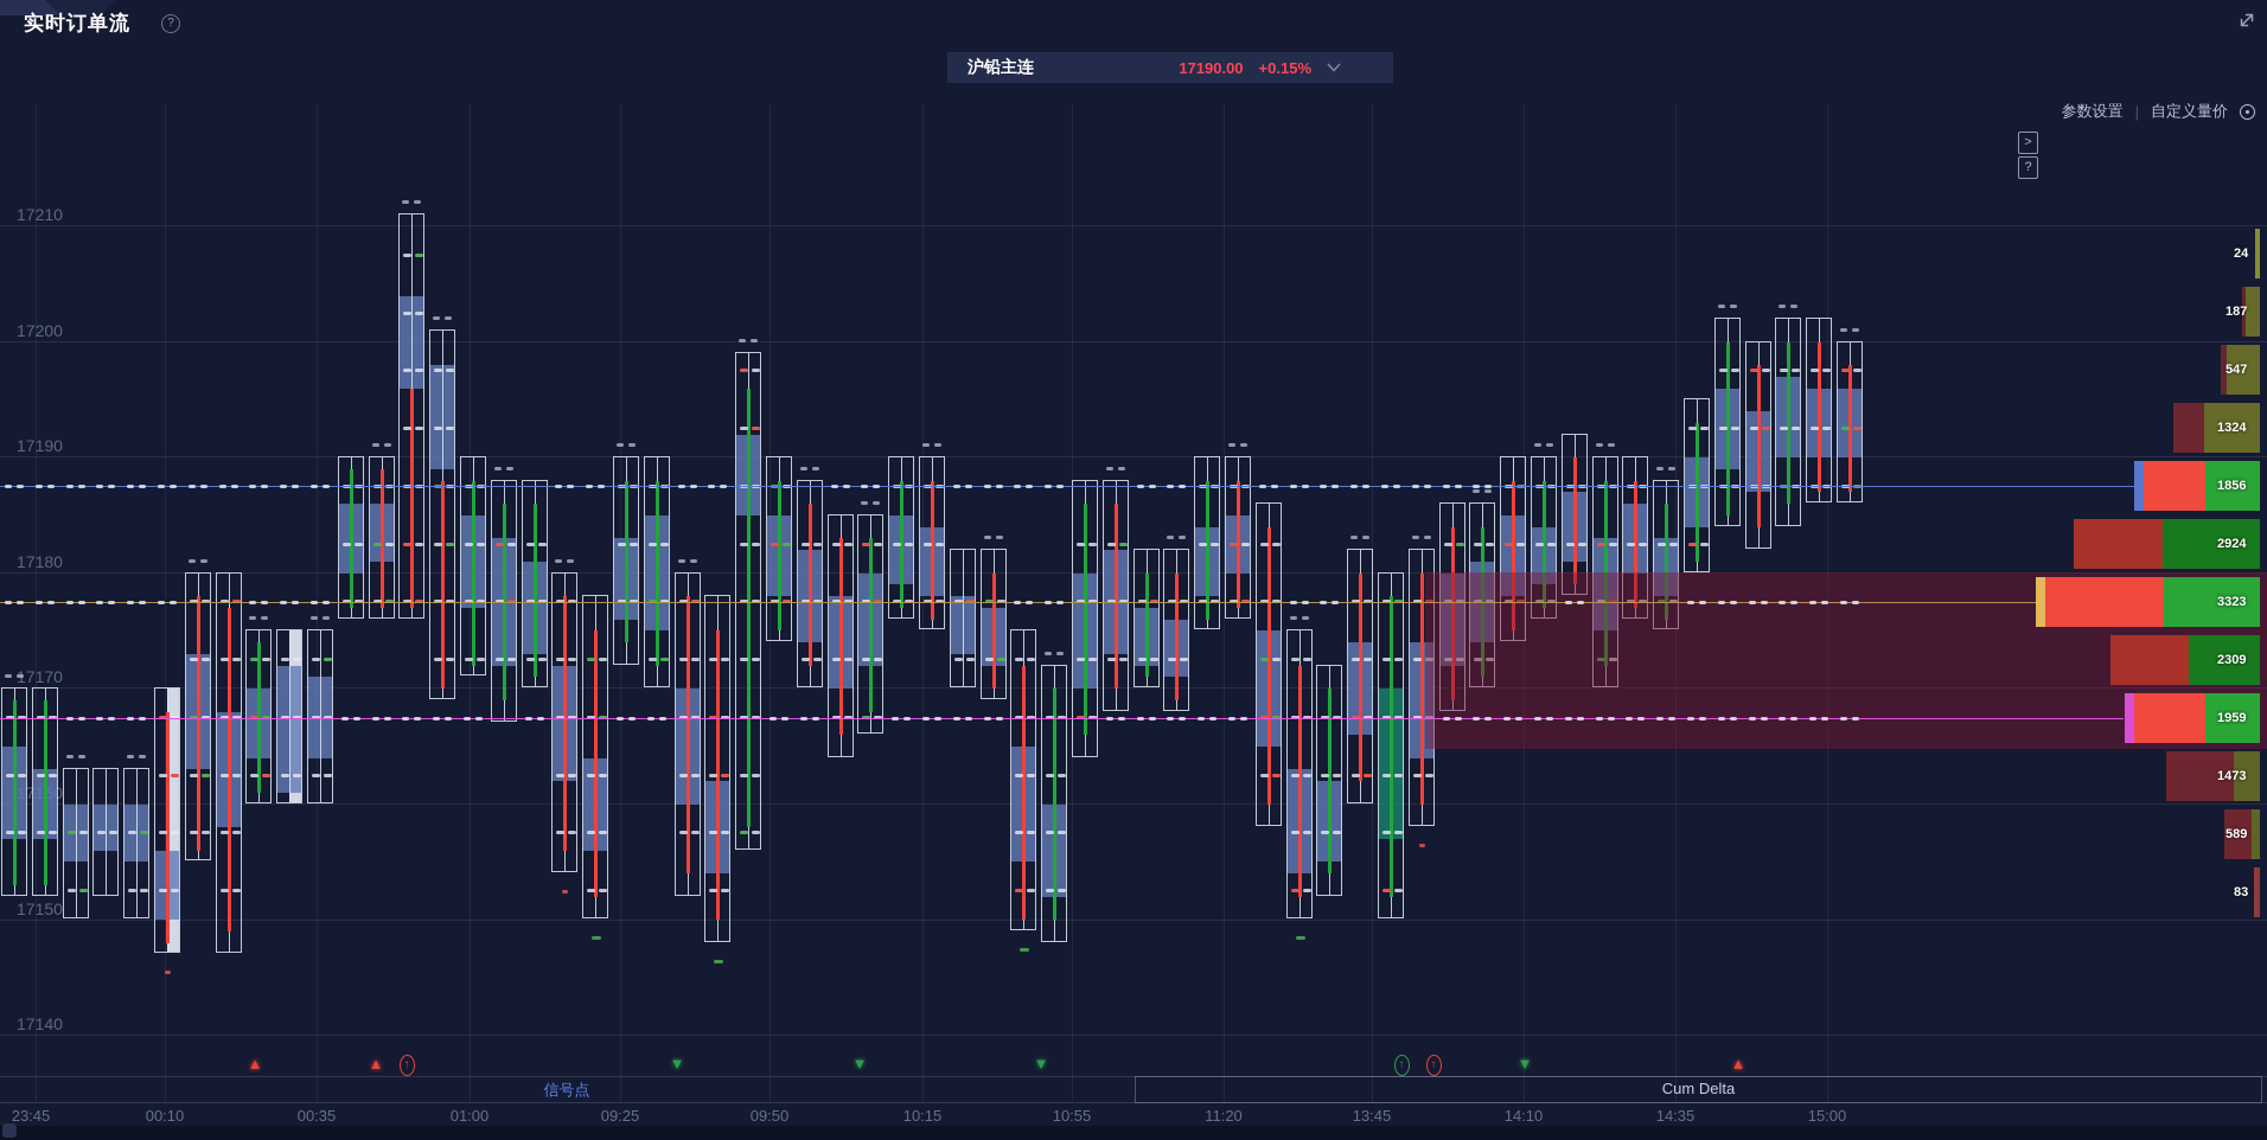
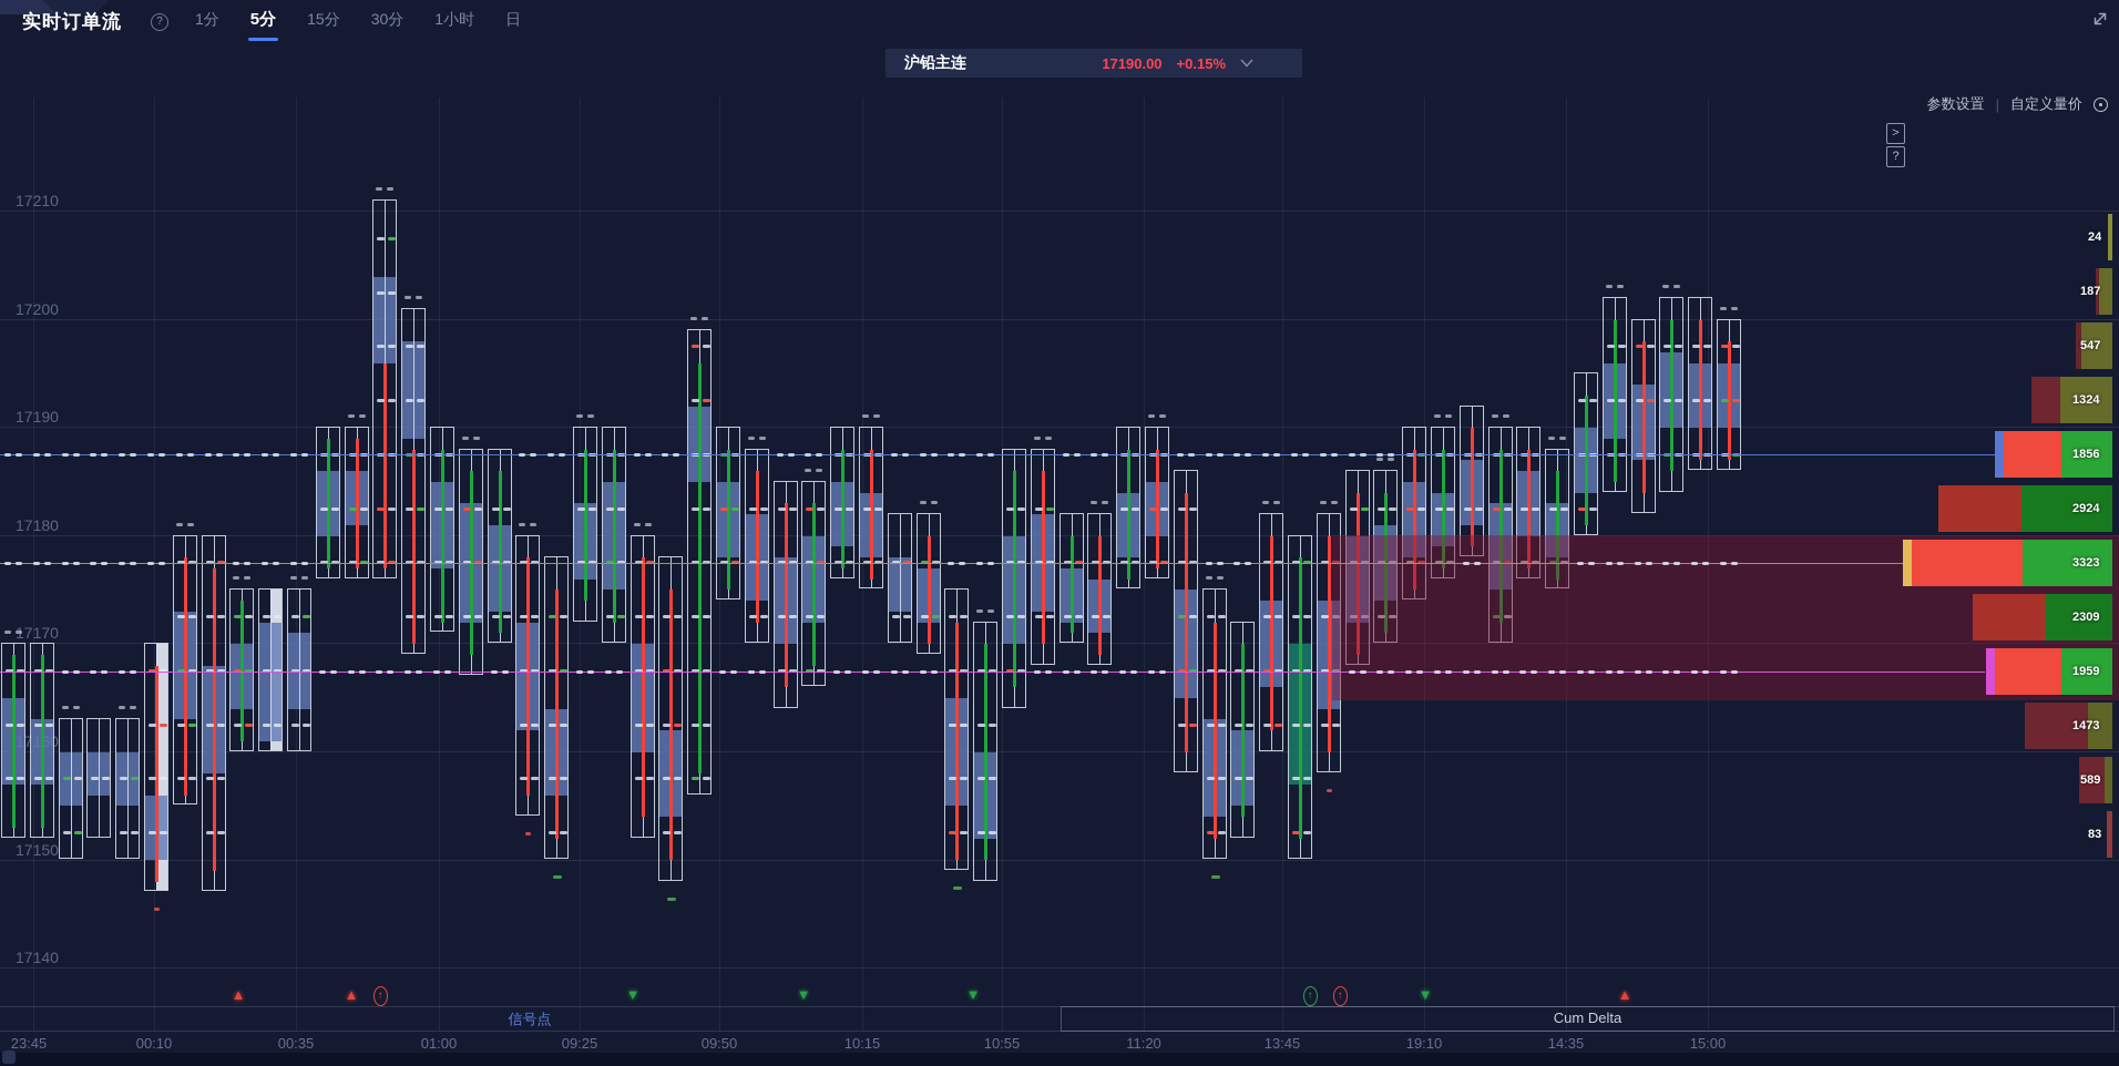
  17210
  17200
  17190
  17180
  17170
  17160
  17150
  17140
  24
  187
  547
  1324
  1856
  2924
  3323
  2309
  1959
  1473
  589
  83
  23:45
  00:10
  00:35
  01:00
  09:25
  09:50
  10:15
  10:55
  11:20
  13:45
- 14:10
+ 19:10
  14:35
  15:00
  ▲
  ▲
  ↑
  ▼
  ▼
  ▼
  ↑
  ↑
  ▼
  ▲
  信号点
  Cum Delta
  实时订单流
  ?
+ 1分
+ 5分
+ 15分
+ 30分
+ 1小时
+ 日
  沪铅主连
  17190.00
  +0.15%
  参数设置
  |
  自定义量价
  >
  ?
